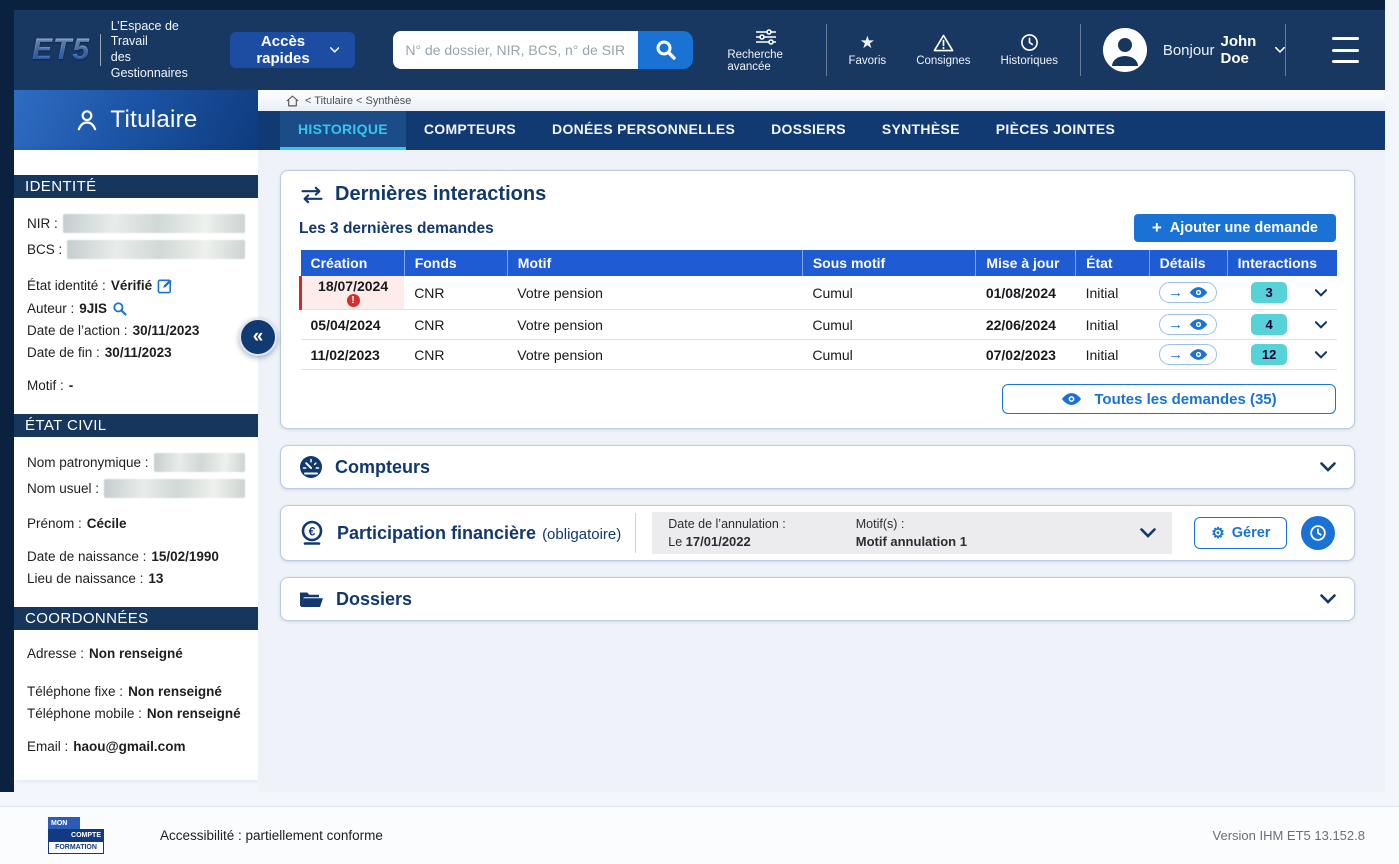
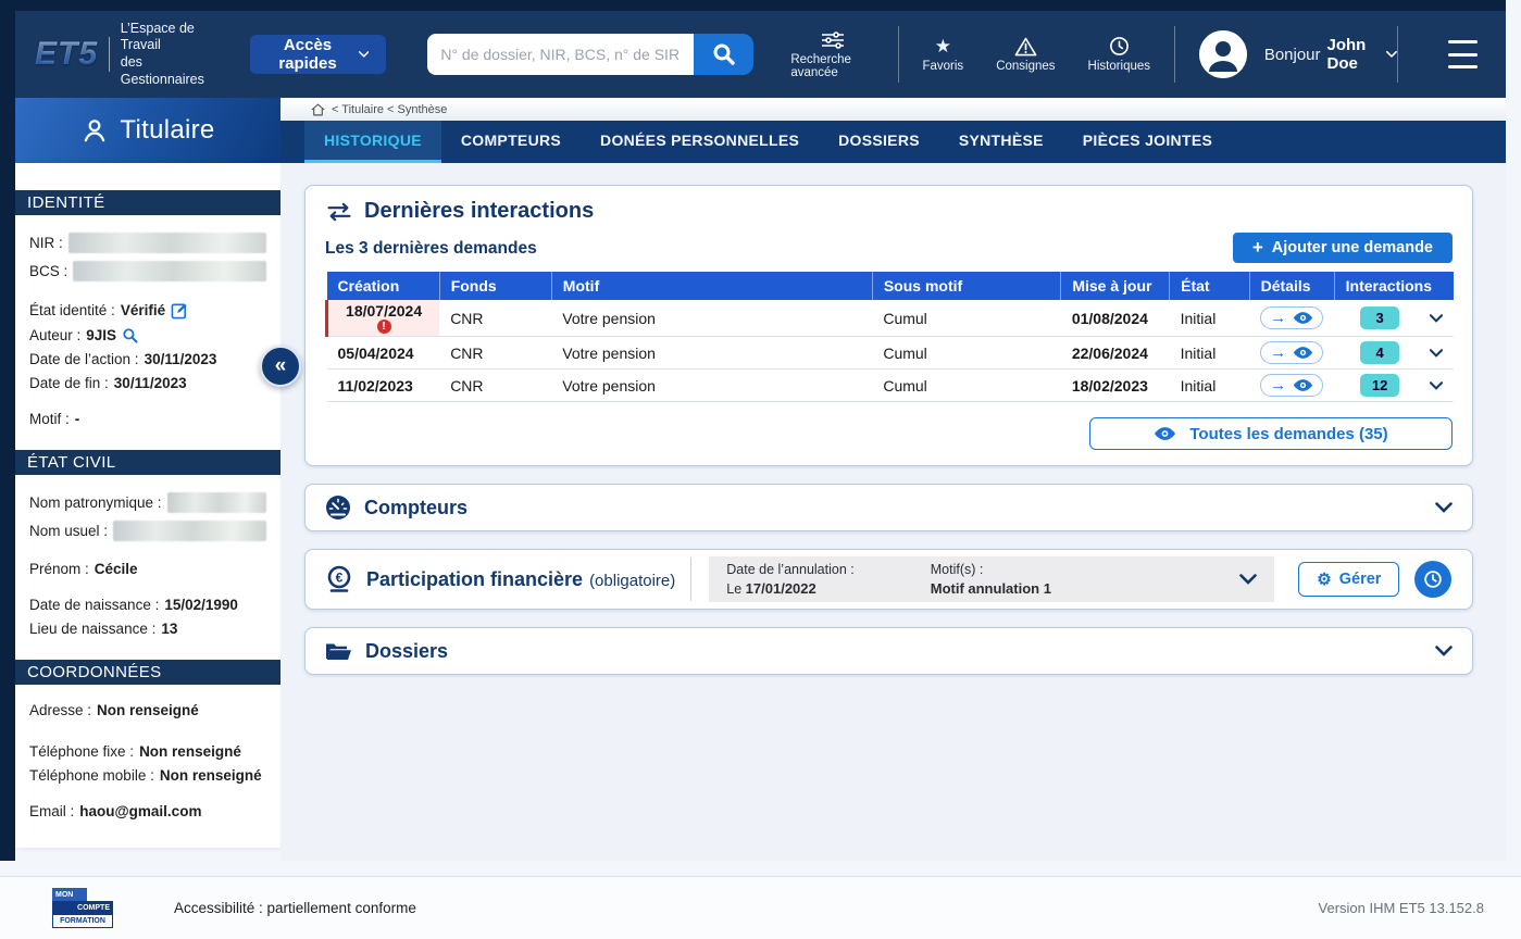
  ET5
  L’Espace de Travail
  des Gestionnaires
  Accès rapides
  N° de dossier, NIR, BCS, n° de SIR
  Recherche avancée
  ★
  Favoris
  Consignes
  Historiques
  Bonjour
  John Doe
  Titulaire
  < Titulaire < Synthèse
  HISTORIQUE
  COMPTEURS
  DONÉES PERSONNELLES
  DOSSIERS
  SYNTHÈSE
  PIÈCES JOINTES
  IDENTITÉ
  NIR :
  BCS :
  État identité :
  Vérifié
  Auteur :
  9JIS
  Date de l’action :
  30/11/2023
  Date de fin :
  30/11/2023
  Motif :
  -
  ÉTAT CIVIL
  Nom patronymique :
  Nom usuel :
  Prénom :
  Cécile
  Date de naissance :
  15/02/1990
  Lieu de naissance :
  13
  COORDONNÉES
  Adresse :
  Non renseigné
  Téléphone fixe :
  Non renseigné
  Téléphone mobile :
  Non renseigné
  Email :
  haou@gmail.com
  «
  Dernières interactions
  Les 3 dernières demandes
  +
  Ajouter une demande
  Création	Fonds	Motif	Sous motif	Mise à jour	État	Détails	Interactions
  18/07/2024 !	CNR	Votre pension	Cumul	01/08/2024	Initial	→	3
  05/04/2024	CNR	Votre pension	Cumul	22/06/2024	Initial	→	4
- 11/02/2023	CNR	Votre pension	Cumul	07/02/2023	Initial	→	12
+ 11/02/2023	CNR	Votre pension	Cumul	18/02/2023	Initial	→	12
  Toutes les demandes (35)
  Compteurs
  €
  Participation financière (obligatoire)
  Date de l’annulation :
  Le 17/01/2022
  Motif(s) :
  Motif annulation 1
  ⚙
  Gérer
  Dossiers
  Accessibilité : partiellement conforme
  Version IHM ET5 13.152.8
